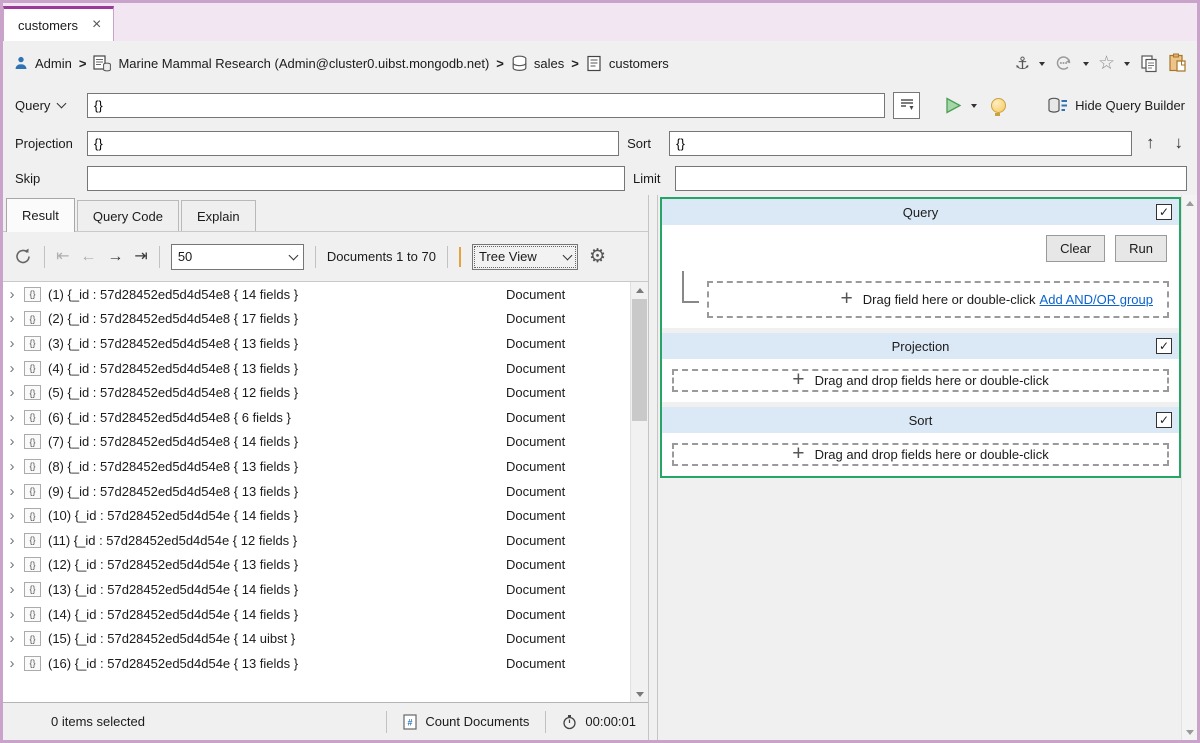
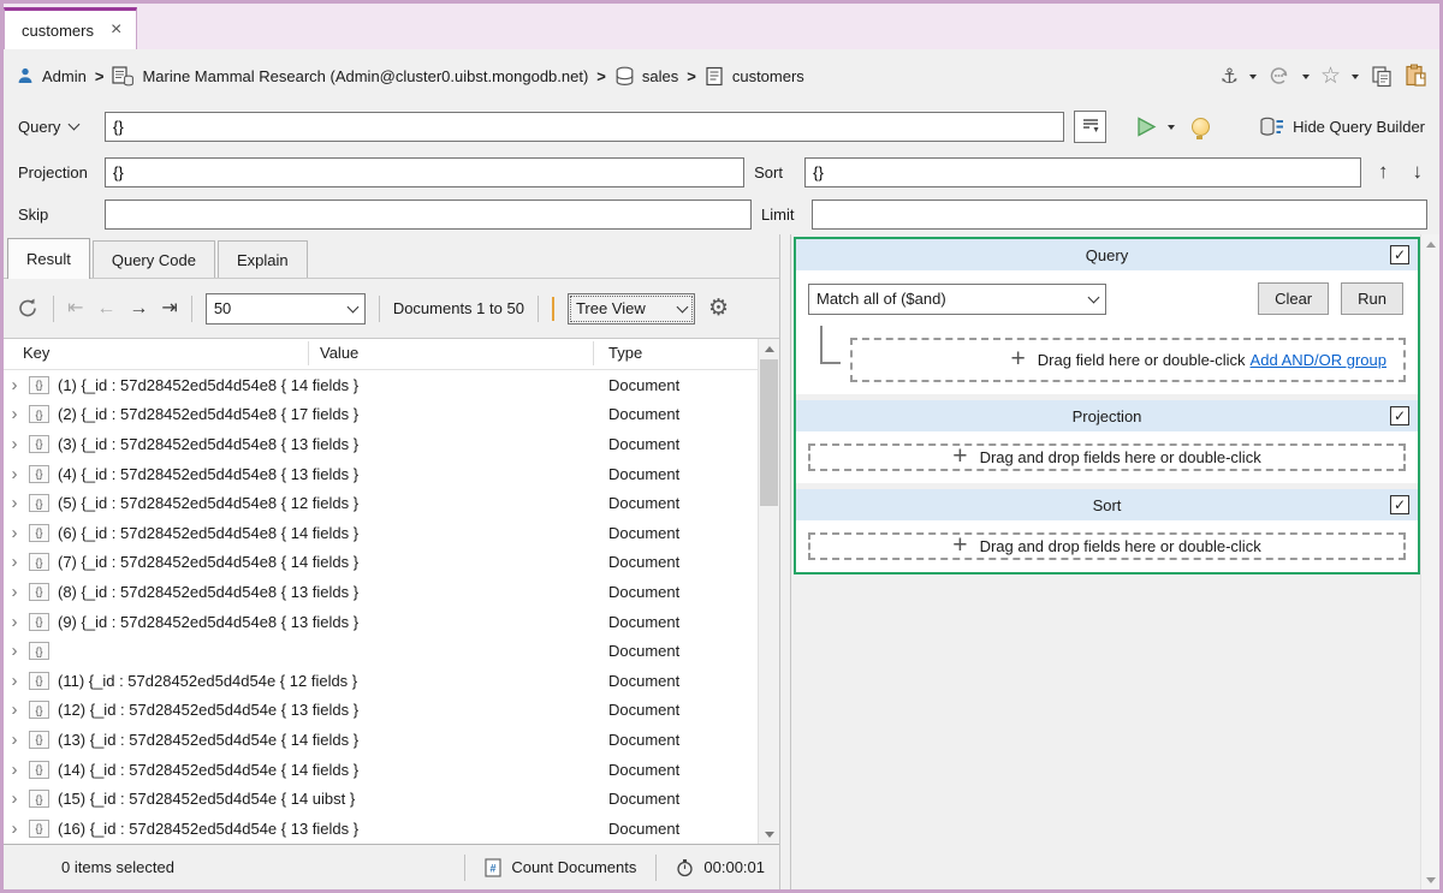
  customers
  ×
  Admin
  >
  Marine Mammal Research (Admin@cluster0.uibst.mongodb.net)
  >
  sales
  >
  customers
  ⚓
  ☆
  Query
  {}
  Hide Query Builder
  Projection
  {}
  Sort
  {}
  ↑
  ↓
  Skip
  Limit
  Result
  Query Code
  Explain
  ⇤
  ←
  →
  ⇥
  50
- Documents 1 to 70
+ Documents 1 to 50
  Tree View
  ⚙
+ Key
+ Value
+ Type
  ›
  {}
  (1) {_id : 57d28452ed5d4d54e8 { 14 fields }
  Document
  ›
  {}
  (2) {_id : 57d28452ed5d4d54e8 { 17 fields }
  Document
  ›
  {}
  (3) {_id : 57d28452ed5d4d54e8 { 13 fields }
  Document
  ›
  {}
  (4) {_id : 57d28452ed5d4d54e8 { 13 fields }
  Document
  ›
  {}
  (5) {_id : 57d28452ed5d4d54e8 { 12 fields }
  Document
  ›
  {}
- (6) {_id : 57d28452ed5d4d54e8 { 6 fields }
+ (6) {_id : 57d28452ed5d4d54e8 { 14 fields }
  Document
  ›
  {}
  (7) {_id : 57d28452ed5d4d54e8 { 14 fields }
  Document
  ›
  {}
  (8) {_id : 57d28452ed5d4d54e8 { 13 fields }
  Document
  ›
  {}
  (9) {_id : 57d28452ed5d4d54e8 { 13 fields }
  Document
  ›
  {}
- (10) {_id : 57d28452ed5d4d54e { 14 fields }
  Document
  ›
  {}
  (11) {_id : 57d28452ed5d4d54e { 12 fields }
  Document
  ›
  {}
  (12) {_id : 57d28452ed5d4d54e { 13 fields }
  Document
  ›
  {}
  (13) {_id : 57d28452ed5d4d54e { 14 fields }
  Document
  ›
  {}
  (14) {_id : 57d28452ed5d4d54e { 14 fields }
  Document
  ›
  {}
  (15) {_id : 57d28452ed5d4d54e { 14 uibst }
  Document
  ›
  {}
  (16) {_id : 57d28452ed5d4d54e { 13 fields }
  Document
  0 items selected
  #
  Count Documents
  00:00:01
  Query
  ✓
+ Match all of ($and)
  Clear
  Run
  +
  Drag field here or double-click
  Add AND/OR group
  Projection
  ✓
  +
  Drag and drop fields here or double-click
  Sort
  ✓
  +
  Drag and drop fields here or double-click
